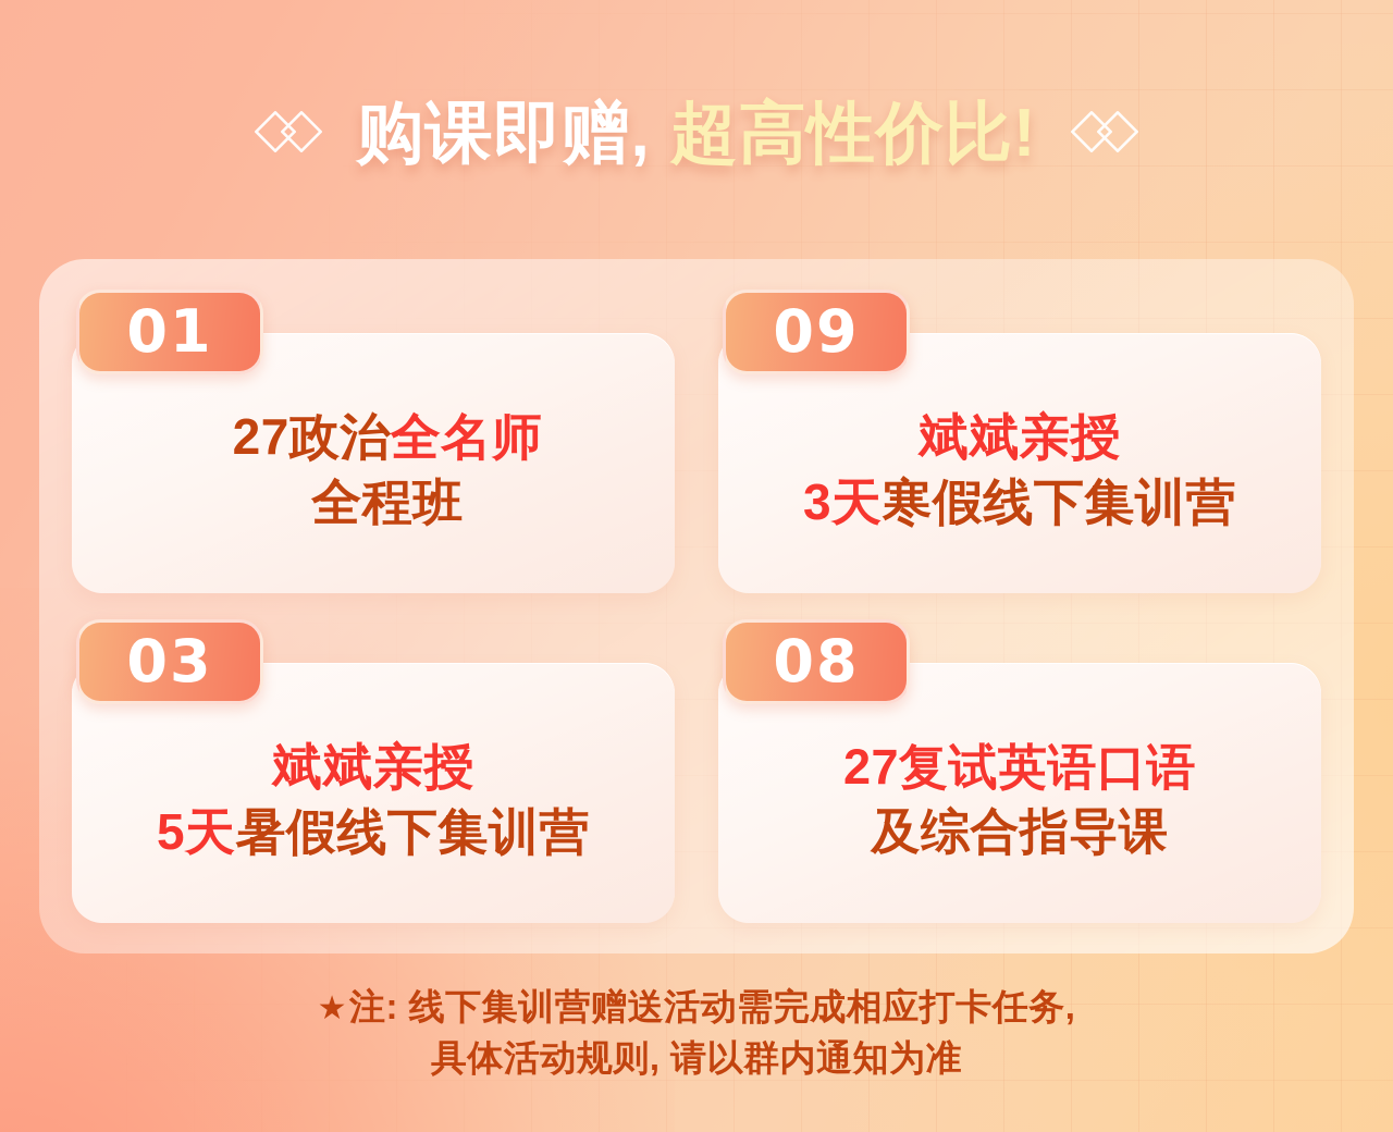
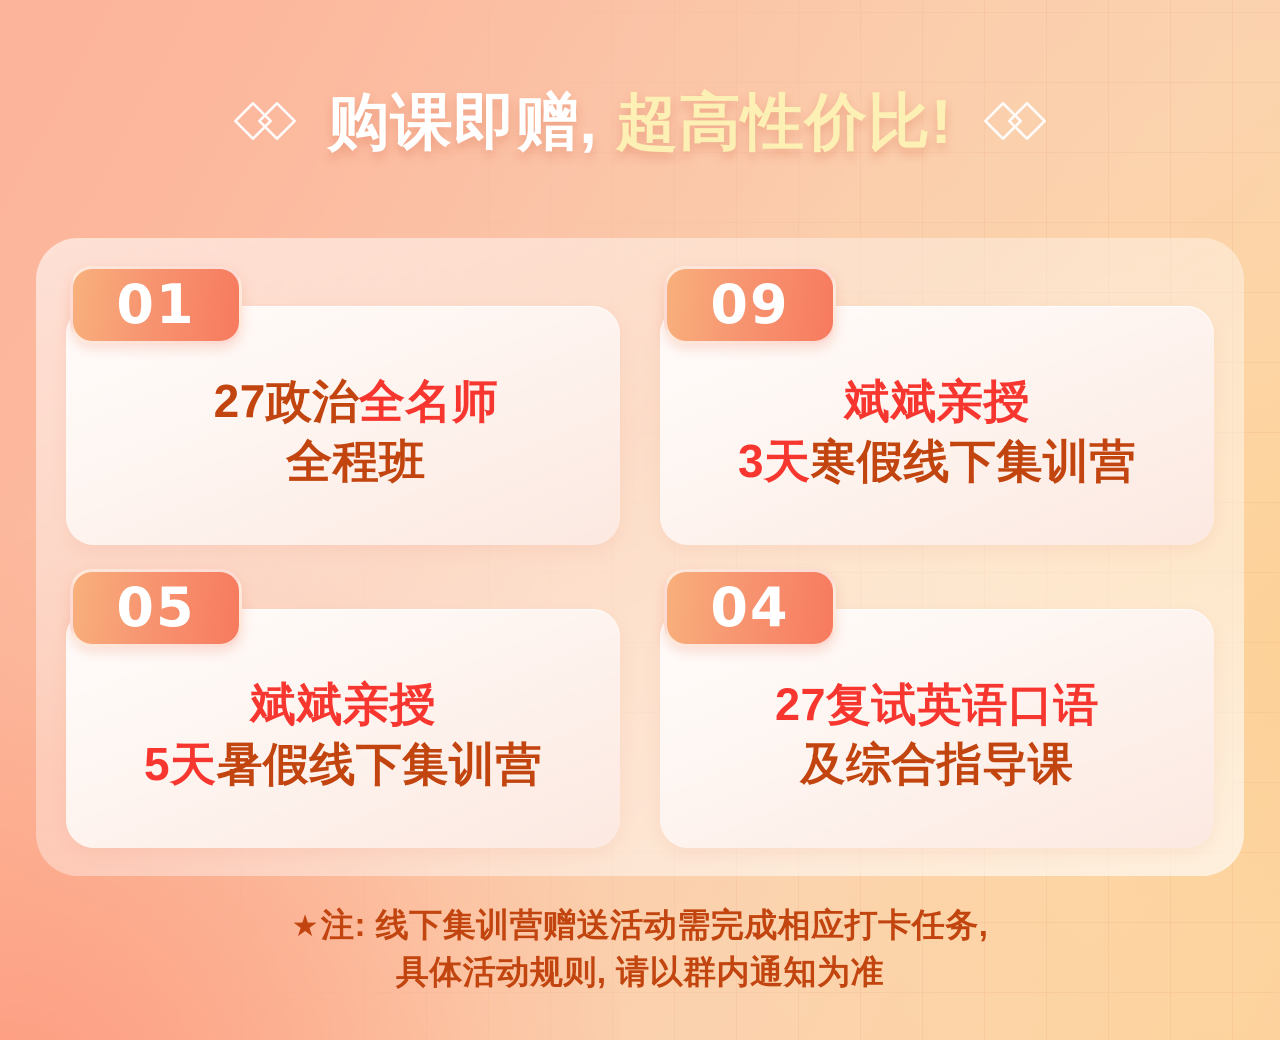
  购课即赠, 超高性价比!
  01
  27政治全名师
  全程班
  09
  斌斌亲授
  3天寒假线下集训营
- 03
+ 05
  斌斌亲授
  5天暑假线下集训营
- 08
+ 04
  27复试英语口语
  及综合指导课
  ★注: 线下集训营赠送活动需完成相应打卡任务,
  具体活动规则, 请以群内通知为准
